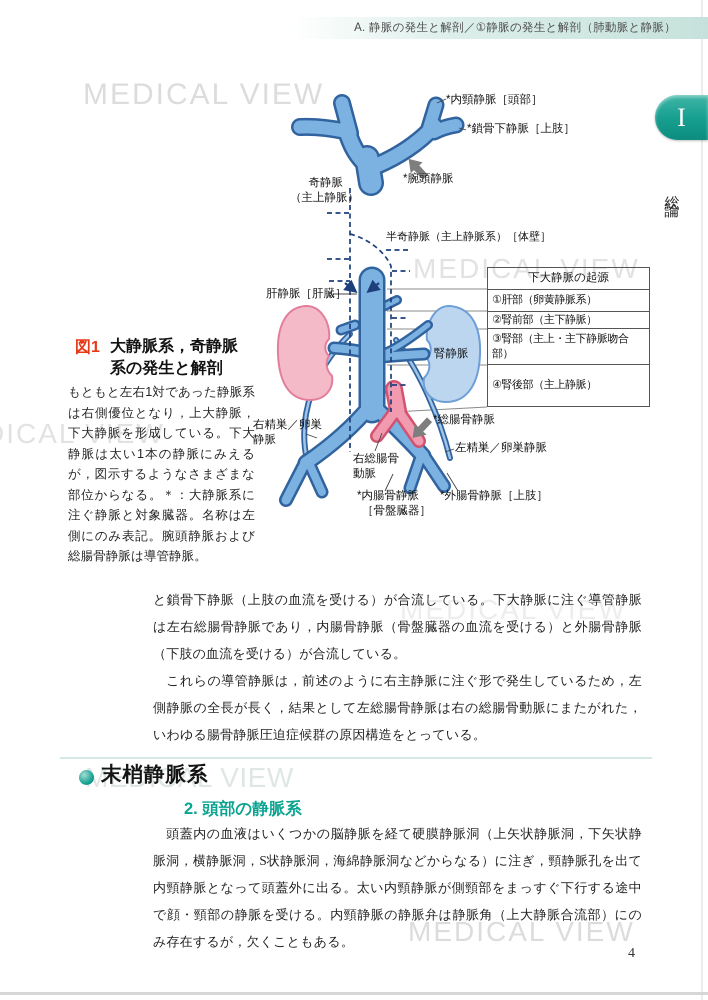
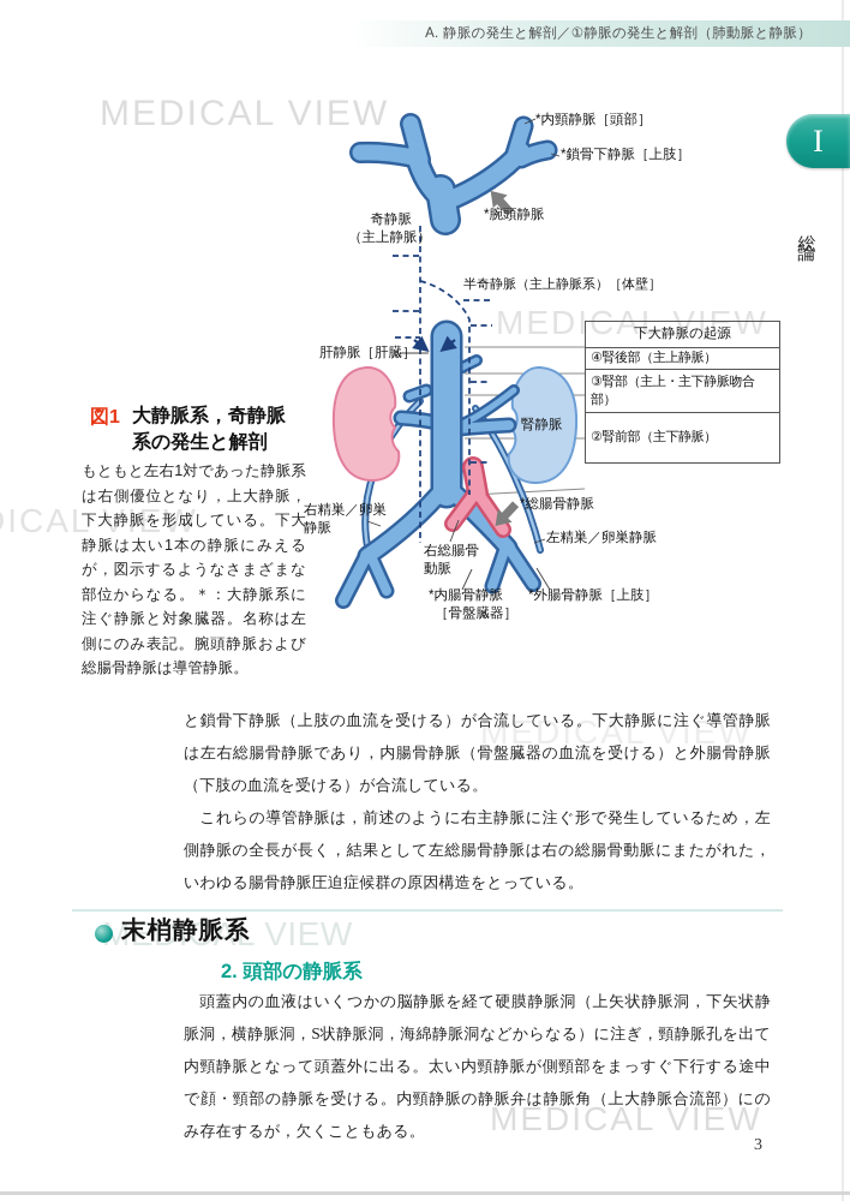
  MEDICAL VIEW
  MEDICAL VIEW
  ICAL VIEW
  MEDICAL VIEW
  MEDICAL VIEW
  MEDICAL VIEW
  A. 静脈の発生と解剖／①静脈の発生と解剖（肺動脈と静脈）
  I
  *内頸静脈［頭部］
  *鎖骨下静脈［上肢］
  *腕頭静脈
  奇静脈
  （主上静脈）
  半奇静脈（主上静脈系）［体壁］
  肝静脈［肝臓］
  腎静脈
  右精巣／卵巣
  静脈
  *総腸骨静脈
  左精巣／卵巣静脈
  右総腸骨
  動脈
  *内腸骨静脈
  ［骨盤臓器］
  *外腸骨静脈［上肢］
  下大静脈の起源
- ①肝部（卵黄静脈系）
- ②腎前部（主下静脈）
+ ④腎後部（主上静脈）
  ③腎部（主上・主下静脈吻合部）
- ④腎後部（主上静脈）
+ ②腎前部（主下静脈）
  図1
  大静脈系，奇静脈
  系の発生と解剖
  もともと左右1対であった静脈系は右側優位となり，上大静脈，下大静脈を形成している。下大静脈は太い1本の静脈にみえるが，図示するようなさまざまな部位からなる。＊：大静脈系に注ぐ静脈と対象臓器。名称は左側にのみ表記。腕頭静脈および総腸骨静脈は導管静脈。
  と鎖骨下静脈（上肢の血流を受ける）が合流している。下大静脈に注ぐ導管静脈は左右総腸骨静脈であり，内腸骨静脈（骨盤臓器の血流を受ける）と外腸骨静脈（下肢の血流を受ける）が合流している。
  これらの導管静脈は，前述のように右主静脈に注ぐ形で発生しているため，左側静脈の全長が長く，結果として左総腸骨静脈は右の総腸骨動脈にまたがれた，いわゆる腸骨静脈圧迫症候群の原因構造をとっている。
  末梢静脈系
  2. 頭部の静脈系
  頭蓋内の血液はいくつかの脳静脈を経て硬膜静脈洞（上矢状静脈洞，下矢状静脈洞，横静脈洞，S状静脈洞，海綿静脈洞などからなる）に注ぎ，頸静脈孔を出て内頸静脈となって頭蓋外に出る。太い内頸静脈が側頸部をまっすぐ下行する途中で顔・頸部の静脈を受ける。内頸静脈の静脈弁は静脈角（上大静脈合流部）にのみ存在するが，欠くこともある。
- 4
+ 3
